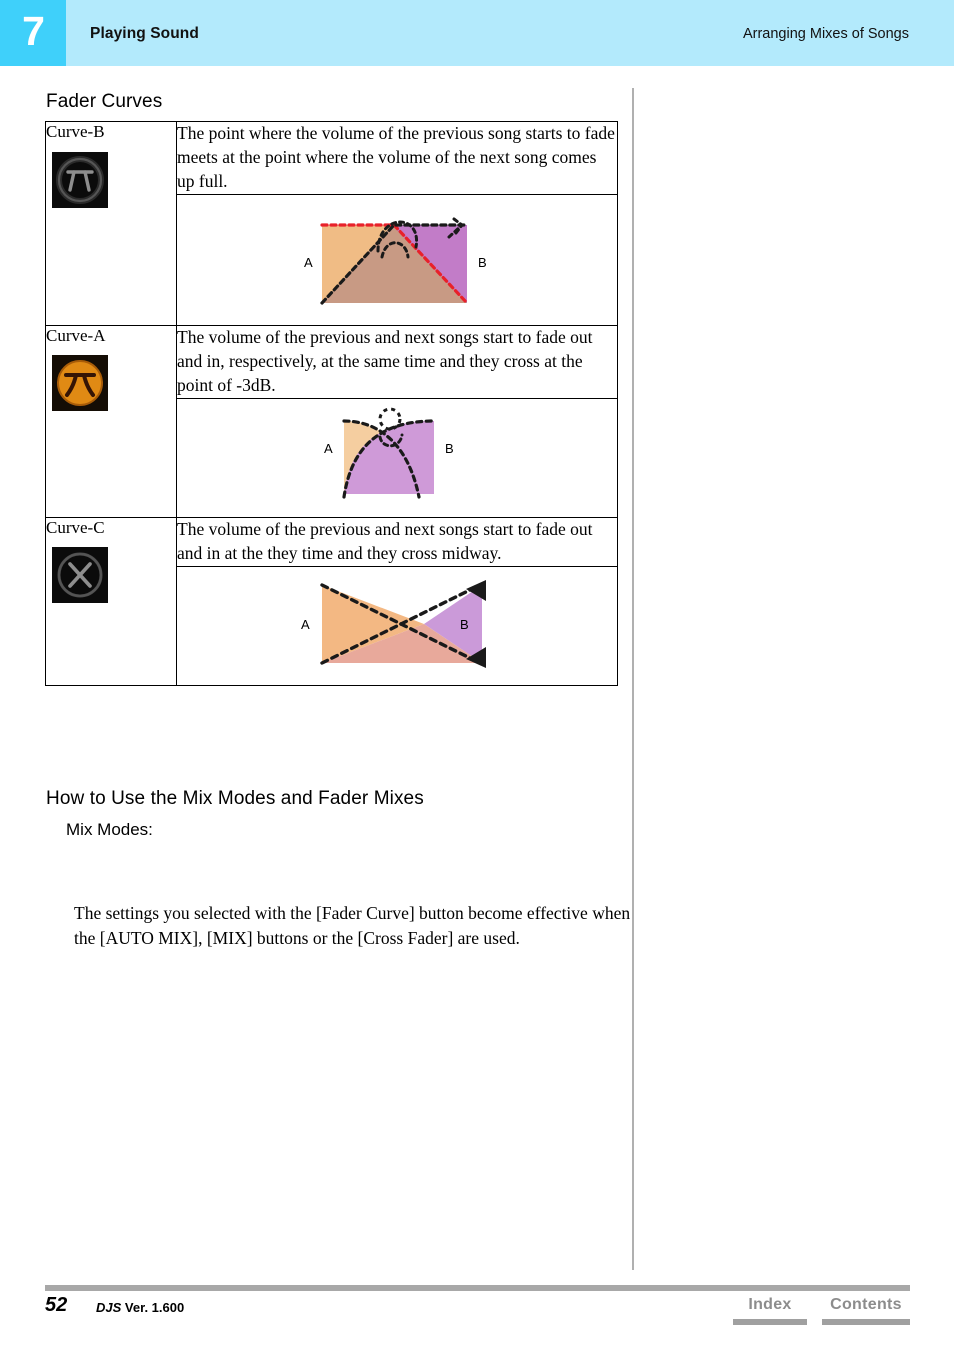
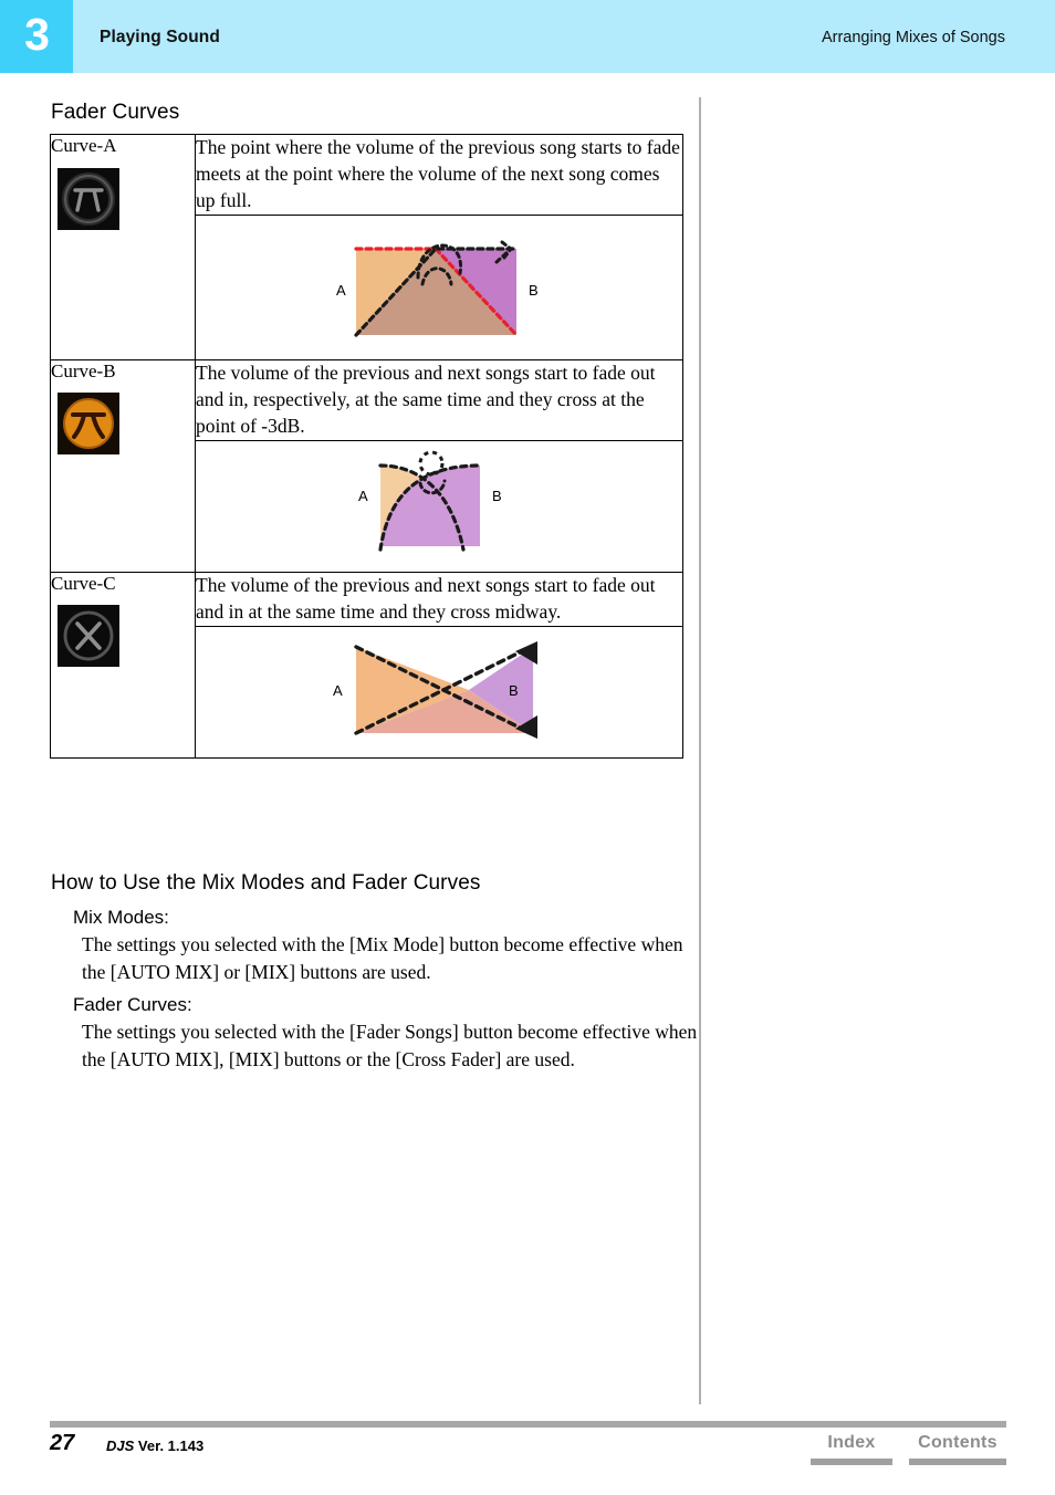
- 7
+ 3
  Playing Sound
  Arranging Mixes of Songs
  Fader Curves
- Curve-B	The point where the volume of the previous song starts to fade meets at the point where the volume of the next song comes up full.
+ Curve-A	The point where the volume of the previous song starts to fade meets at the point where the volume of the next song comes up full.
  A B
- Curve-A	The volume of the previous and next songs start to fade out and in, respectively, at the same time and they cross at the point of -3dB.
+ Curve-B	The volume of the previous and next songs start to fade out and in, respectively, at the same time and they cross at the point of -3dB.
  A B
- Curve-C	The volume of the previous and next songs start to fade out and in at the they time and they cross midway.
+ Curve-C	The volume of the previous and next songs start to fade out and in at the same time and they cross midway.
  A B
- How to Use the Mix Modes and Fader Mixes
+ How to Use the Mix Modes and Fader Curves
  Mix Modes:
+ The settings you selected with the [Mix Mode] button become effective when the [AUTO MIX] or [MIX] buttons are used.
+ Fader Curves:
- The settings you selected with the [Fader Curve] button become effective when the [AUTO MIX], [MIX] buttons or the [Cross Fader] are used.
+ The settings you selected with the [Fader Songs] button become effective when the [AUTO MIX], [MIX] buttons or the [Cross Fader] are used.
- 52
+ 27
- DJS Ver. 1.600
+ DJS Ver. 1.143
  Index
  Contents
